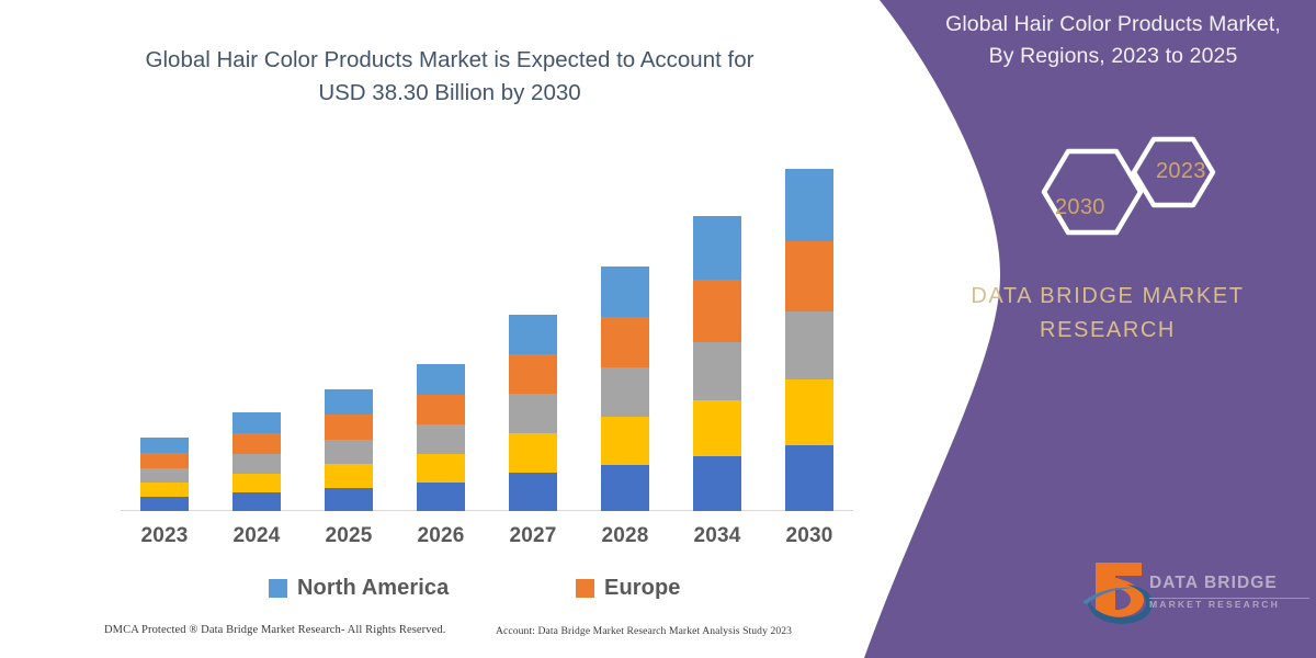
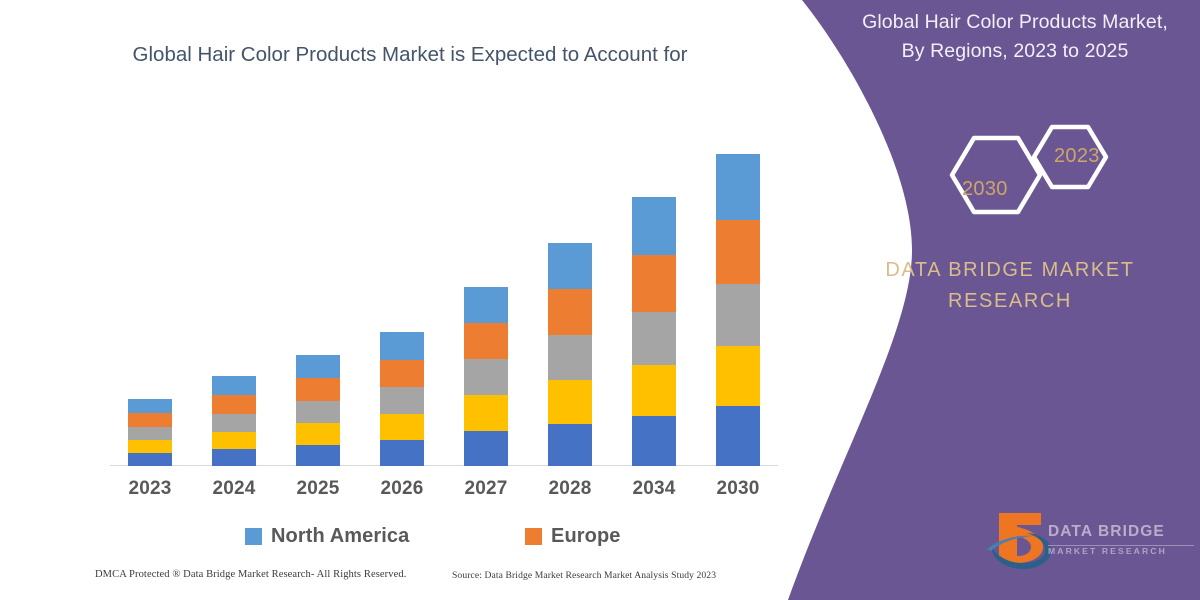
  Global Hair Color Products Market is Expected to Account for
- USD 38.30 Billion by 2030
  2023
  2024
  2025
  2026
  2027
  2028
  2034
  2030
  North America
  Europe
  DMCA Protected ® Data Bridge Market Research- All Rights Reserved.
- Account: Data Bridge Market Research Market Analysis Study 2023
+ Source: Data Bridge Market Research Market Analysis Study 2023
  Global Hair Color Products Market,
  By Regions, 2023 to 2025
  2023
  2030
  DATA BRIDGE MARKET
  RESEARCH
  DATA BRIDGE
  MARKET RESEARCH
